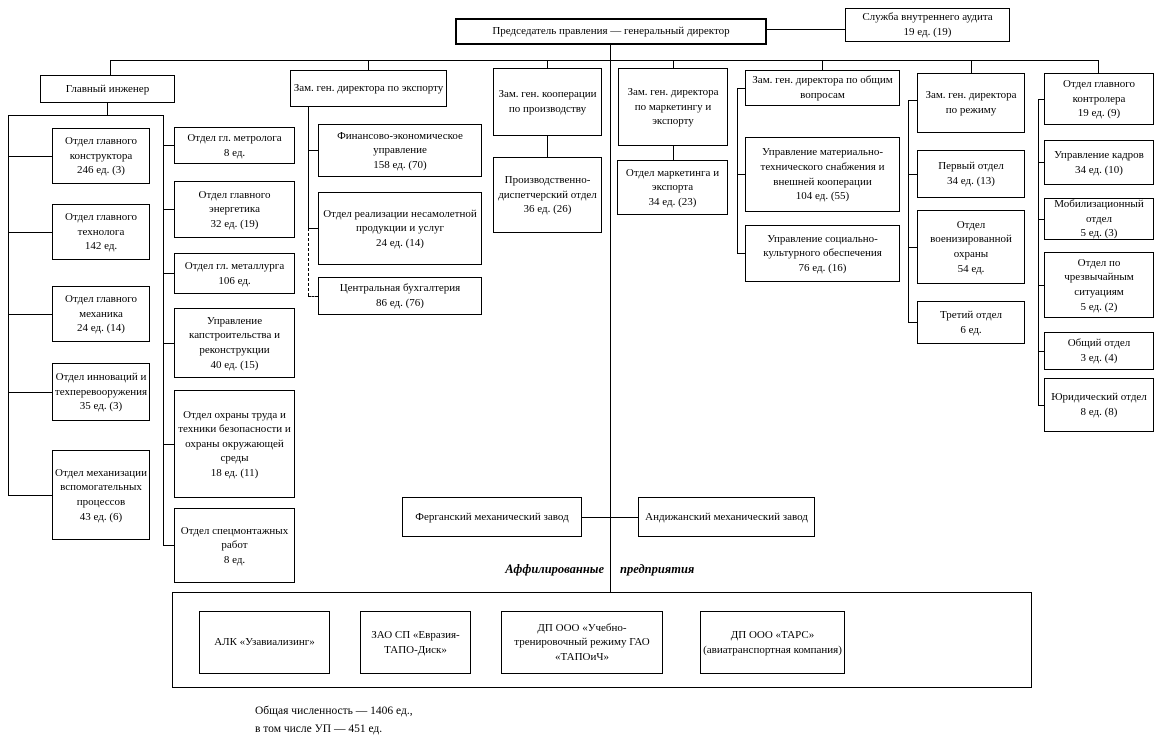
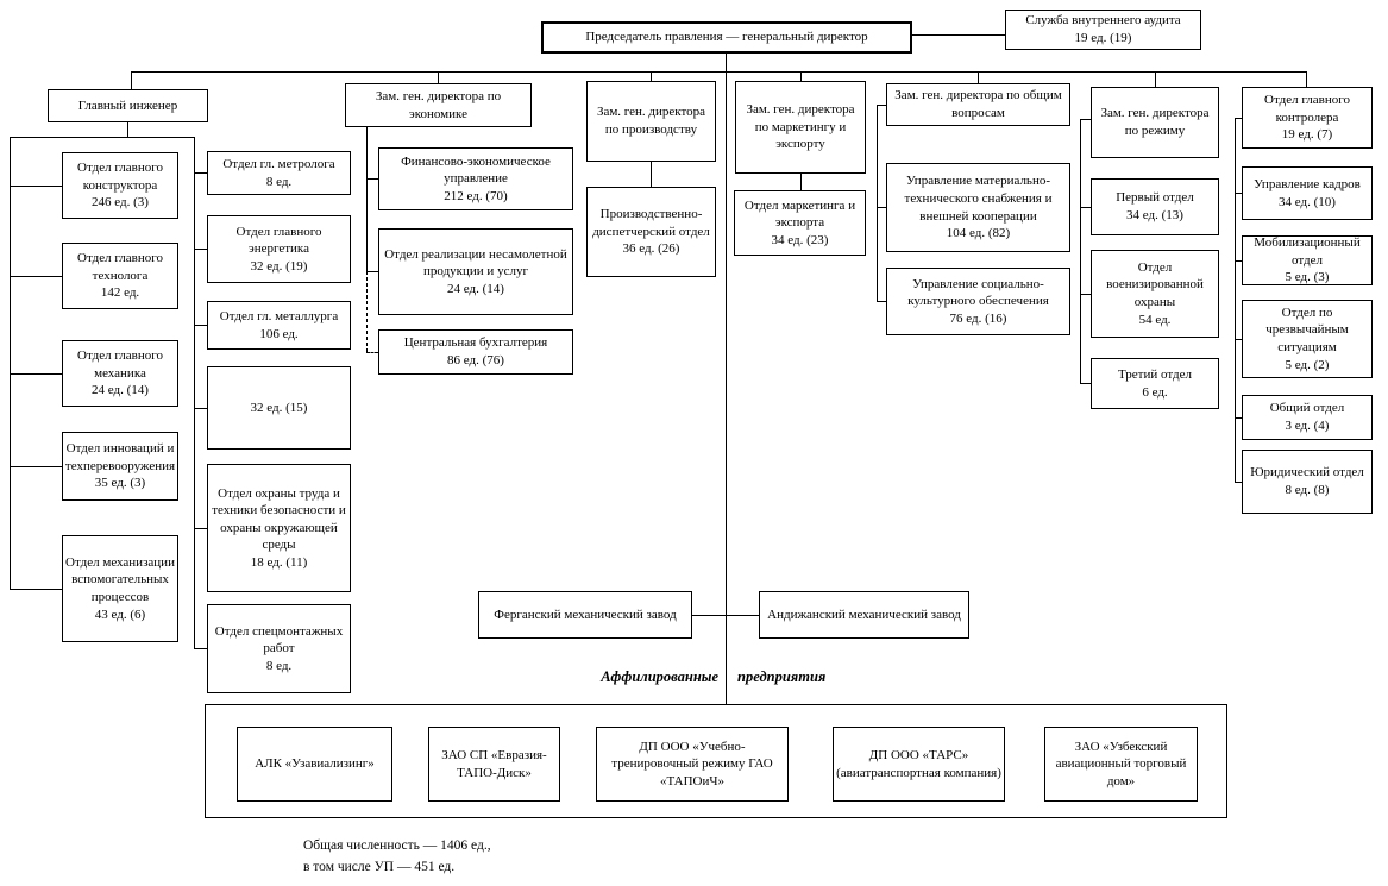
  Председатель правления — генеральный директор
  Служба внутреннего аудита
  19 ед. (19)
  Главный инженер
  Отдел главного конструктора
  246 ед. (3)
  Отдел главного технолога
  142 ед.
  Отдел главного механика
  24 ед. (14)
  Отдел инноваций и техперевооружения
  35 ед. (3)
  Отдел механизации вспомогательных процессов
  43 ед. (6)
  Отдел гл. метролога
  8 ед.
  Отдел главного энергетика
  32 ед. (19)
  Отдел гл. металлурга
  106 ед.
- Управление капстроительства и реконструкции
- 40 ед. (15)
+ 32 ед. (15)
  Отдел охраны труда и техники безопасности и охраны окружающей среды
  18 ед. (11)
  Отдел спецмонтажных работ
  8 ед.
- Зам. ген. директора по экспорту
+ Зам. ген. директора по экономике
  Финансово-экономическое управление
- 158 ед. (70)
+ 212 ед. (70)
  Отдел реализации несамолетной продукции и услуг
  24 ед. (14)
  Центральная бухгалтерия
  86 ед. (76)
- Зам. ген. кооперации по производству
+ Зам. ген. директора по производству
  Производственно-диспетчерский отдел
  36 ед. (26)
  Зам. ген. директора по маркетингу и экспорту
  Отдел маркетинга и экспорта
  34 ед. (23)
  Зам. ген. директора по общим вопросам
  Управление материально-технического снабжения и внешней кооперации
- 104 ед. (55)
+ 104 ед. (82)
  Управление социально-культурного обеспечения
  76 ед. (16)
  Зам. ген. директора по режиму
  Первый отдел
  34 ед. (13)
  Отдел военизированной охраны
  54 ед.
  Третий отдел
  6 ед.
  Отдел главного контролера
- 19 ед. (9)
+ 19 ед. (7)
  Управление кадров
  34 ед. (10)
  Мобилизационный отдел
  5 ед. (3)
  Отдел по чрезвычайным ситуациям
  5 ед. (2)
  Общий отдел
  3 ед. (4)
  Юридический отдел
  8 ед. (8)
  Ферганский механический завод
  Андижанский механический завод
  Аффилированные
  предприятия
  АЛК «Узавиализинг»
  ЗАО СП «Евразия-ТАПО-Диск»
  ДП ООО «Учебно-тренировочный режиму ГАО «ТАПОиЧ»
  ДП ООО «ТАРС» (авиатранспортная компания)
+ ЗАО «Узбекский авиационный торговый дом»
  Общая численность — 1406 ед.,
  в том числе УП — 451 ед.
